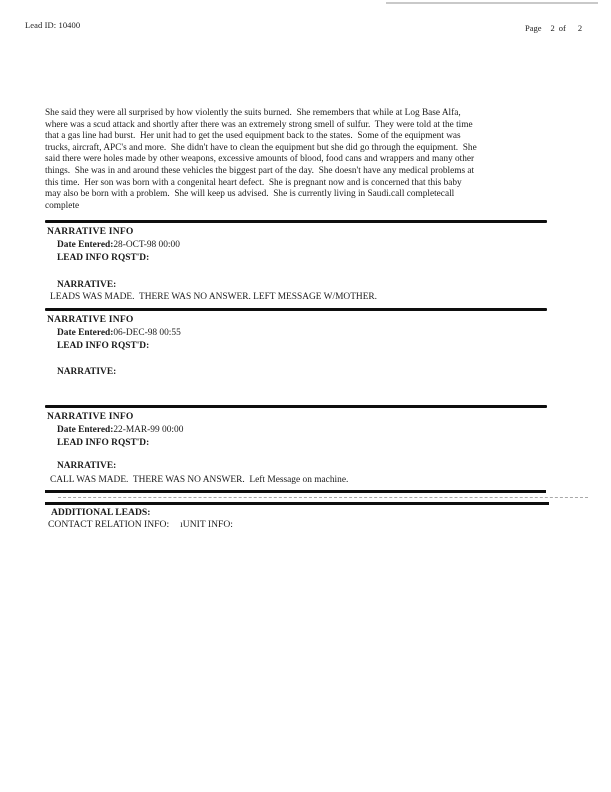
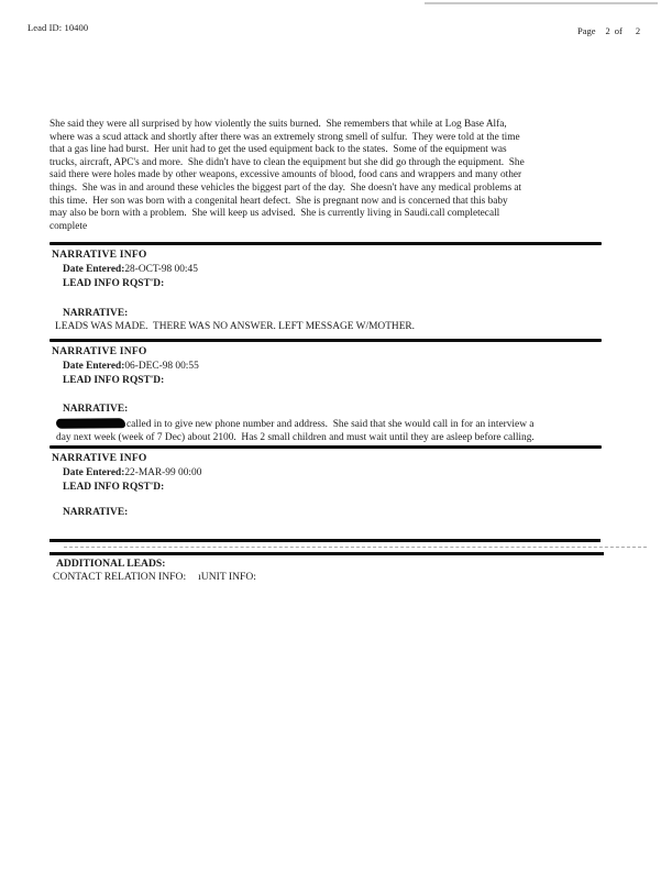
  Lead ID: 10400
  Page 2 of 2
  She said they were all surprised by how violently the suits burned. She remembers that while at Log Base Alfa,
  where was a scud attack and shortly after there was an extremely strong smell of sulfur. They were told at the time
  that a gas line had burst. Her unit had to get the used equipment back to the states. Some of the equipment was
  trucks, aircraft, APC's and more. She didn't have to clean the equipment but she did go through the equipment. She
  said there were holes made by other weapons, excessive amounts of blood, food cans and wrappers and many other
  things. She was in and around these vehicles the biggest part of the day. She doesn't have any medical problems at
  this time. Her son was born with a congenital heart defect. She is pregnant now and is concerned that this baby
  may also be born with a problem. She will keep us advised. She is currently living in Saudi.call completecall
  complete
  NARRATIVE INFO
- Date Entered:28-OCT-98 00:00
+ Date Entered:28-OCT-98 00:45
  LEAD INFO RQST'D:
  NARRATIVE:
  LEADS WAS MADE. THERE WAS NO ANSWER. LEFT MESSAGE W/MOTHER.
  NARRATIVE INFO
  Date Entered:06-DEC-98 00:55
  LEAD INFO RQST'D:
  NARRATIVE:
+ called in to give new phone number and address. She said that she would call in for an interview a
+ day next week (week of 7 Dec) about 2100. Has 2 small children and must wait until they are asleep before calling.
  NARRATIVE INFO
  Date Entered:22-MAR-99 00:00
  LEAD INFO RQST'D:
  NARRATIVE:
- CALL WAS MADE. THERE WAS NO ANSWER. Left Message on machine.
  ADDITIONAL LEADS:
  CONTACT RELATION INFO: ıUNIT INFO:
